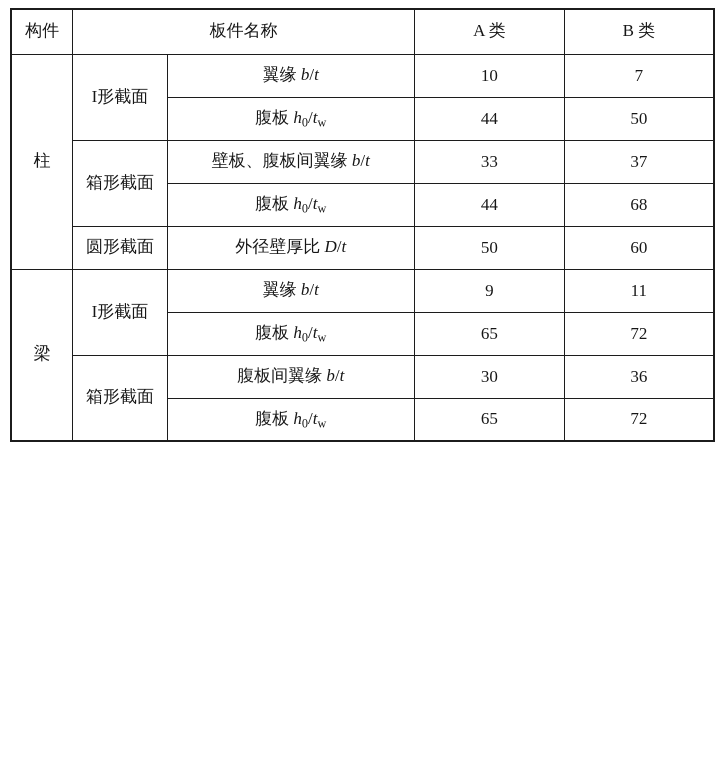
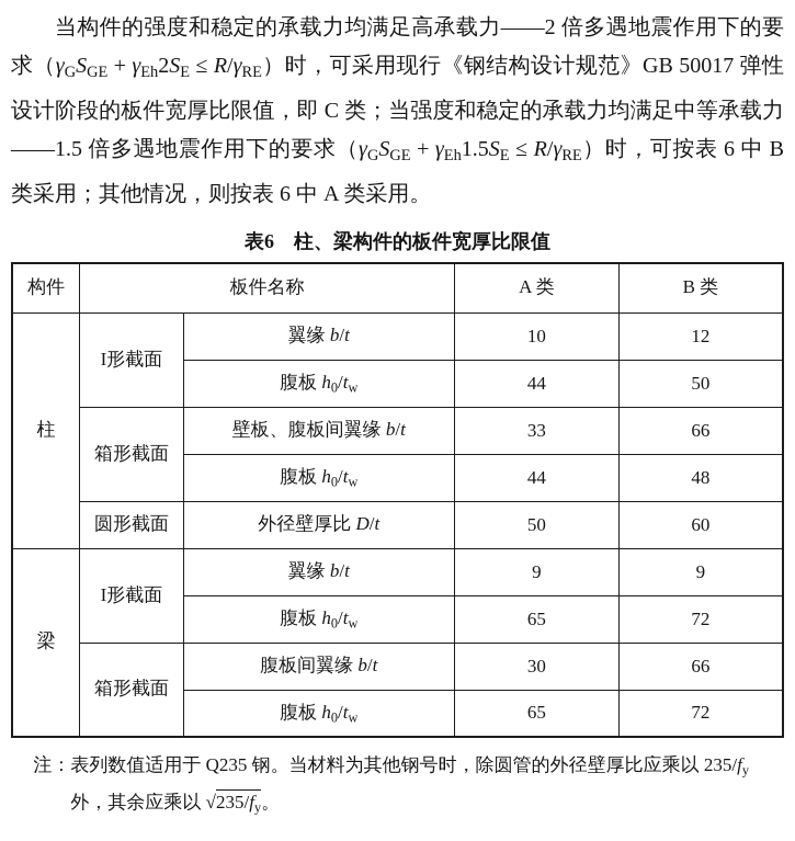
+ 当构件的强度和稳定的承载力均满足高承载力——2 倍多遇地震作用下的要求（γGSGE + γEh2SE ≤ R/γRE）时，可采用现行《钢结构设计规范》GB 50017 弹性设计阶段的板件宽厚比限值，即 C 类；当强度和稳定的承载力均满足中等承载力——1.5 倍多遇地震作用下的要求（γGSGE + γEh1.5SE ≤ R/γRE）时，可按表 6 中 B 类采用；其他情况，则按表 6 中 A 类采用。
+ 表6 柱、梁构件的板件宽厚比限值
  构件	板件名称	A 类	B 类
- 柱	I形截面	翼缘 b/t	10	7
+ 柱	I形截面	翼缘 b/t	10	12
  腹板 h0/tw	44	50
- 箱形截面	壁板、腹板间翼缘 b/t	33	37
+ 箱形截面	壁板、腹板间翼缘 b/t	33	66
- 腹板 h0/tw	44	68
+ 腹板 h0/tw	44	48
  圆形截面	外径壁厚比 D/t	50	60
- 梁	I形截面	翼缘 b/t	9	11
+ 梁	I形截面	翼缘 b/t	9	9
  腹板 h0/tw	65	72
- 箱形截面	腹板间翼缘 b/t	30	36
+ 箱形截面	腹板间翼缘 b/t	30	66
  腹板 h0/tw	65	72
+ 注：表列数值适用于 Q235 钢。当材料为其他钢号时，除圆管的外径壁厚比应乘以 235/fy 外，其余应乘以 √235/fy。
